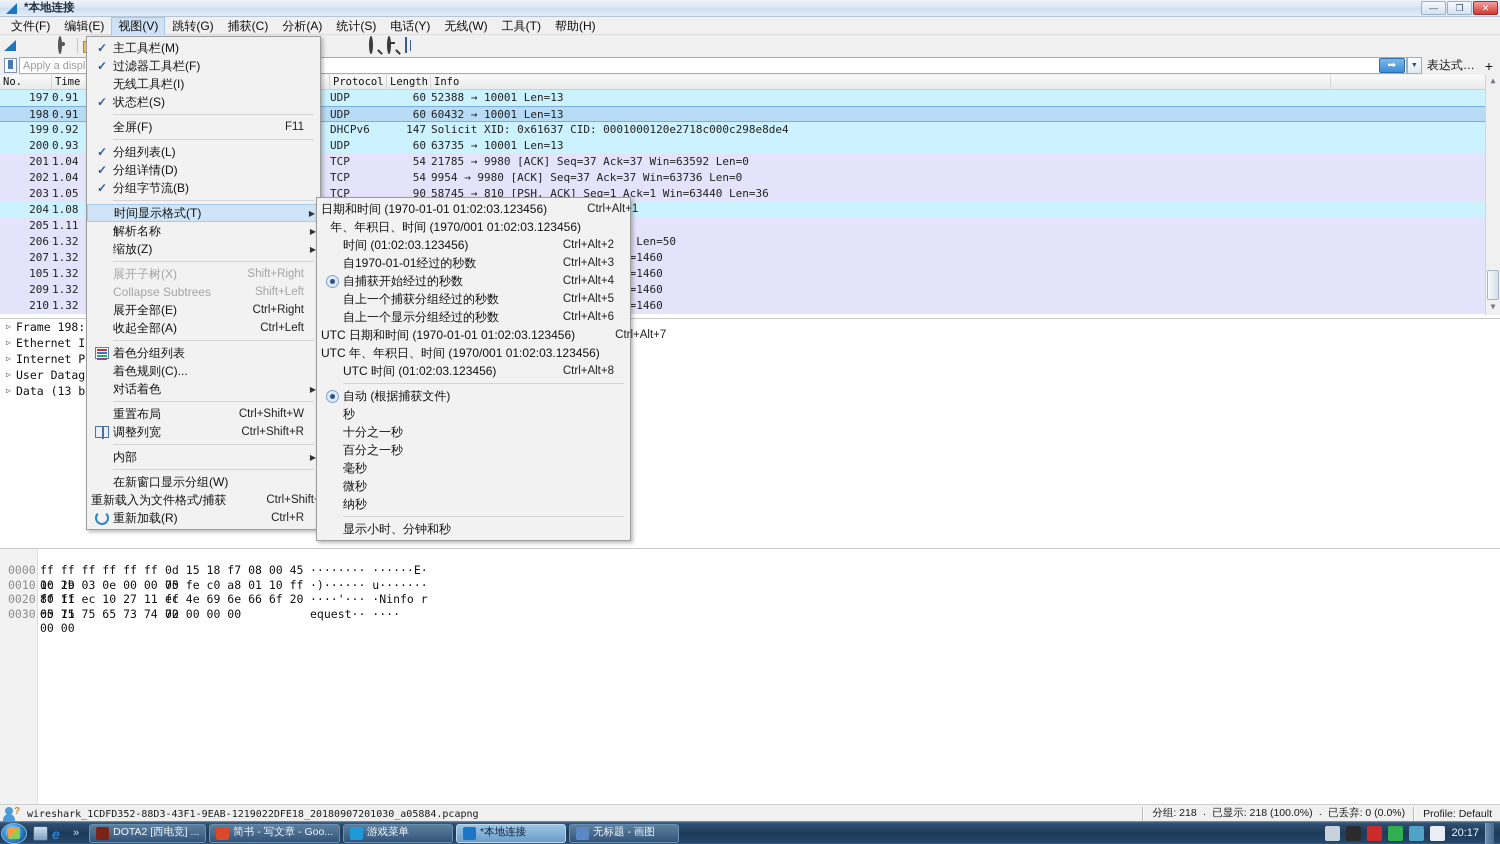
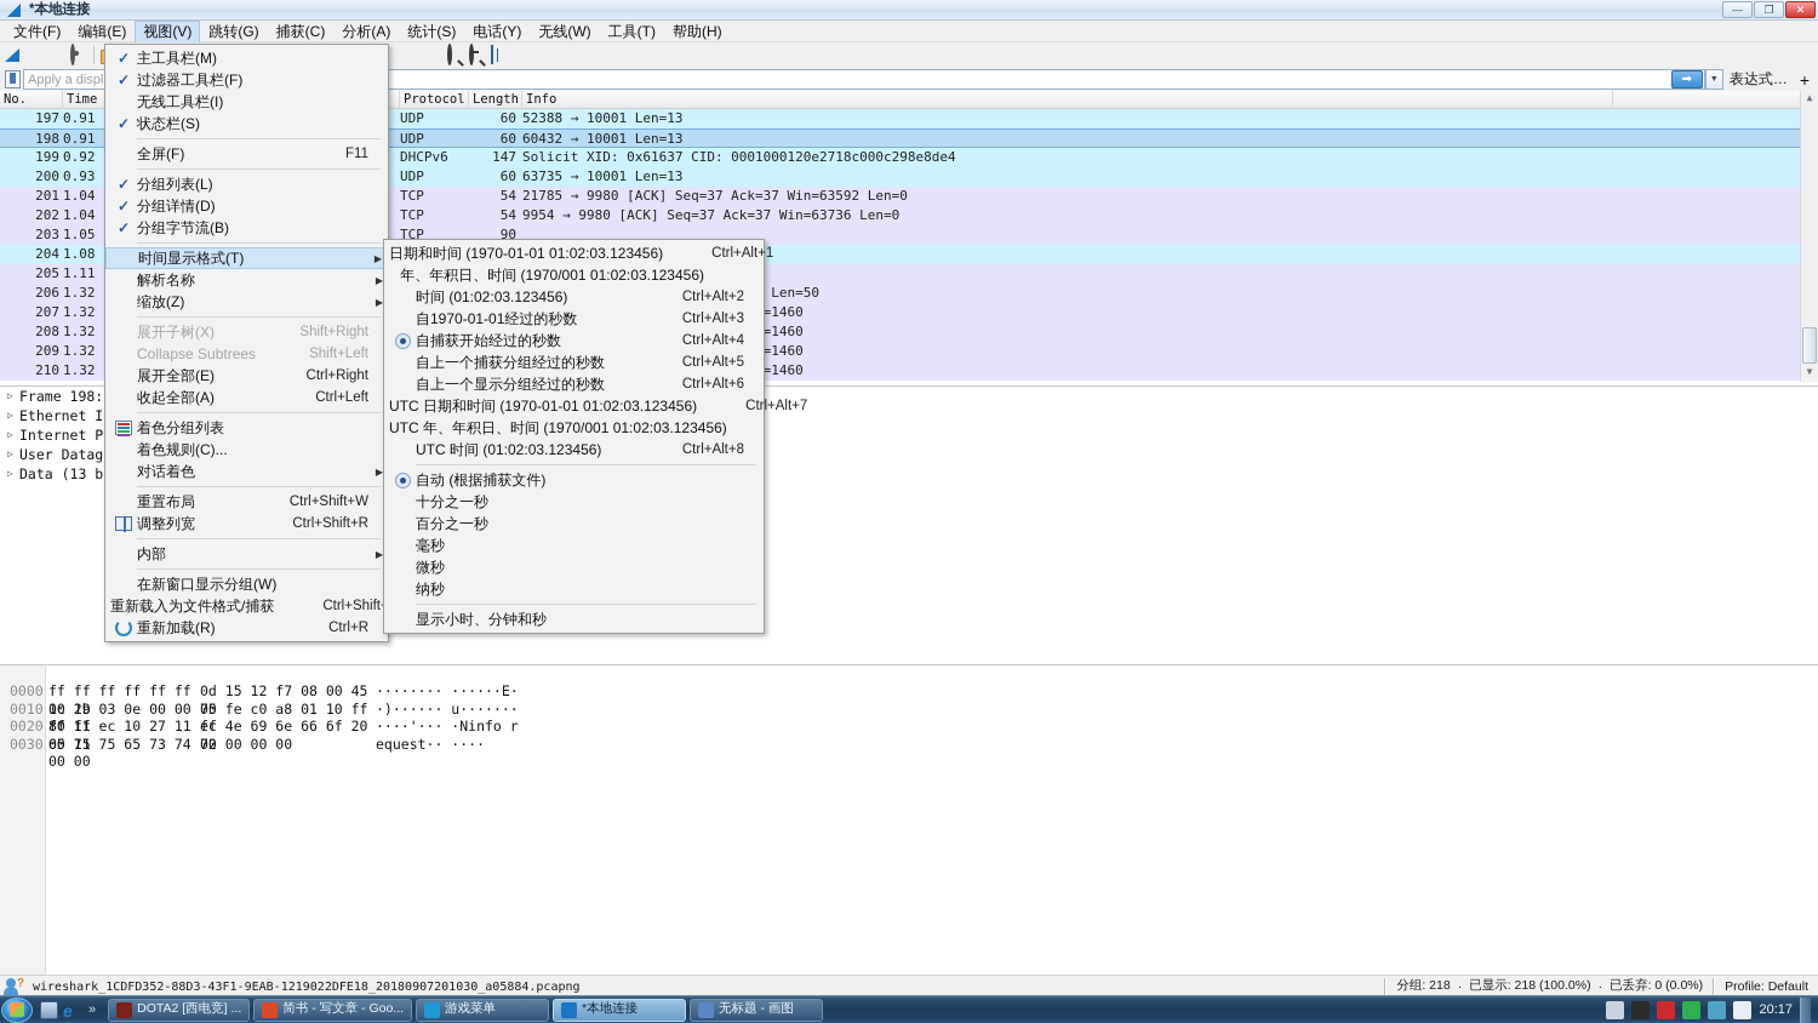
  *本地连接
  —
  ❐
  ✕
  文件(F)
  编辑(E)
  视图(V)
  跳转(G)
  捕获(C)
  分析(A)
  统计(S)
  电话(Y)
  无线(W)
  工具(T)
  帮助(H)
  ➡
  表达式…
  +
  No.
  Time
  Protocol
  Length
  Info
  197
  0.91
  UDP
  60
  52388 → 10001 Len=13
  198
  0.91
  UDP
  60
  60432 → 10001 Len=13
  199
  0.92
  DHCPv6
  147
  Solicit XID: 0x61637 CID: 0001000120e2718c000c298e8de4
  200
  0.93
  UDP
  60
  63735 → 10001 Len=13
  201
  1.04
  TCP
  54
  21785 → 9980 [ACK] Seq=37 Ack=37 Win=63592 Len=0
  202
  1.04
  TCP
  54
  9954 → 9980 [ACK] Seq=37 Ack=37 Win=63736 Len=0
  203
  1.05
  TCP
  90
- 58745 → 810 [PSH, ACK] Seq=1 Ack=1 Win=63440 Len=36
  204
  1.08
  205
  1.11
  206
  1.32
  207
  1.32
- 105
+ 208
  1.32
  209
  1.32
  210
  1.32
  ▲
  ▼
  ▷
  Frame 198:
  ▷
  Ethernet I
  ▷
  Internet P
  ▷
  User Datag
  ▷
  Data (13 b
  0000
  ff ff ff ff ff ff 1c 1b
- 0d 15 18 f7 08 00 45 00
+ 0d 15 12 f7 08 00 45 00
  ········ ······E·
  0010
  00 29 03 0e 00 00 80 11
  75 fe c0 a8 01 10 ff ff
  ·)······ u·······
  0020
  ff ff ec 10 27 11 00 15
  ec 4e 69 6e 66 6f 20 72
  ····'··· ·Ninfo r
  0030
  65 71 75 65 73 74 00 00
  00 00 00 00
  equest·· ····
  ?
  wireshark_1CDFD352-88D3-43F1-9EAB-1219022DFE18_20180907201030_a05884.pcapng
  分组: 218
  ·
  已显示: 218 (100.0%)
  ·
  已丢弃: 0 (0.0%)
  Profile: Default
  ✓
  主工具栏(M)
  ✓
  过滤器工具栏(F)
  无线工具栏(I)
  ✓
  状态栏(S)
  全屏(F)
  F11
  ✓
  分组列表(L)
  ✓
  分组详情(D)
  ✓
  分组字节流(B)
  时间显示格式(T)
  ▶
  解析名称
  ▶
  缩放(Z)
  ▶
  展开子树(X)
  Shift+Right
  Collapse Subtrees
  Shift+Left
  展开全部(E)
  Ctrl+Right
  收起全部(A)
  Ctrl+Left
  着色分组列表
  着色规则(C)...
  对话着色
  ▶
  重置布局
  Ctrl+Shift+W
  调整列宽
  Ctrl+Shift+R
  内部
  ▶
  在新窗口显示分组(W)
  重新载入为文件格式/捕获
  Ctrl+Shift
  重新加载(R)
  Ctrl+R
  日期和时间 (1970-01-01 01:02:03.123456)
  Ctrl+Alt+1
  年、年积日、时间 (1970/001 01:02:03.123456)
  时间 (01:02:03.123456)
  Ctrl+Alt+2
  自1970-01-01经过的秒数
  Ctrl+Alt+3
  自捕获开始经过的秒数
  Ctrl+Alt+4
  自上一个捕获分组经过的秒数
  Ctrl+Alt+5
  自上一个显示分组经过的秒数
  Ctrl+Alt+6
  UTC 日期和时间 (1970-01-01 01:02:03.123456)
  Ctrl+Alt+7
  UTC 年、年积日、时间 (1970/001 01:02:03.123456)
  UTC 时间 (01:02:03.123456)
  Ctrl+Alt+8
  自动 (根据捕获文件)
- 秒
  十分之一秒
  百分之一秒
  毫秒
  微秒
  纳秒
  显示小时、分钟和秒
  e
  »
  DOTA2 [西电竞] ...
  简书 - 写文章 - Goo...
  游戏菜单
  *本地连接
  无标题 - 画图
  20:17
